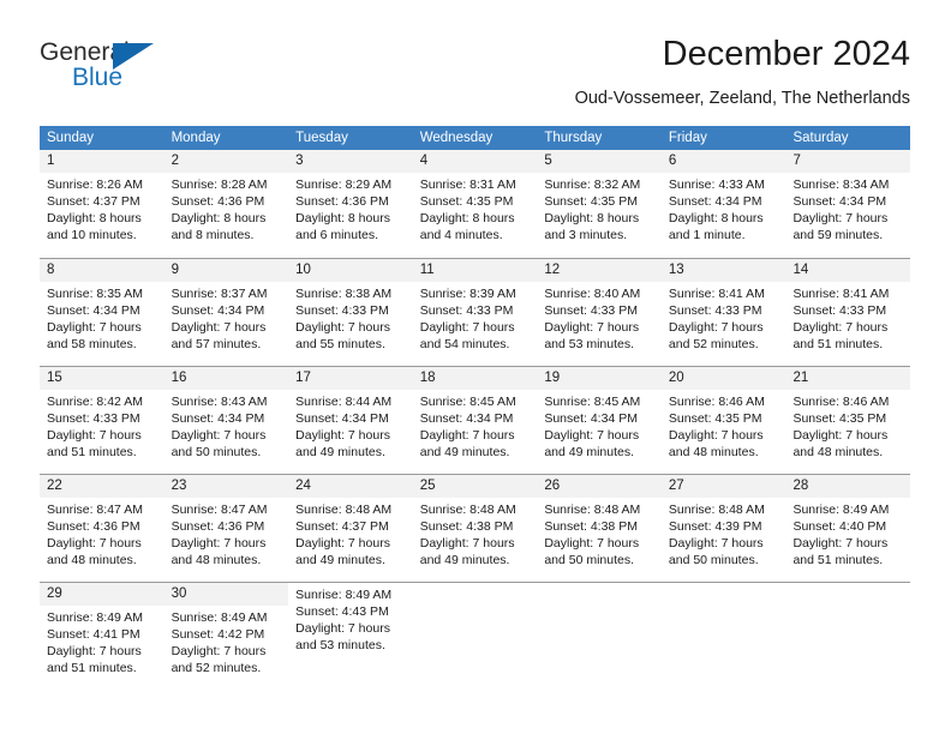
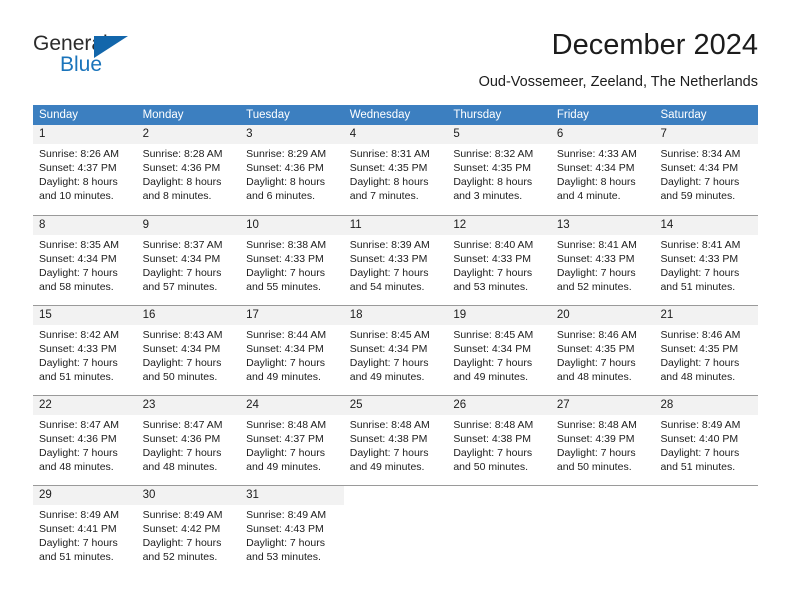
  General
  Blue
  December 2024
  Oud-Vossemeer, Zeeland, The Netherlands
  Sunday
  Monday
  Tuesday
  Wednesday
  Thursday
  Friday
  Saturday
  1
  Sunrise: 8:26 AM
  Sunset: 4:37 PM
  Daylight: 8 hours
  and 10 minutes.
  2
  Sunrise: 8:28 AM
  Sunset: 4:36 PM
  Daylight: 8 hours
  and 8 minutes.
  3
  Sunrise: 8:29 AM
  Sunset: 4:36 PM
  Daylight: 8 hours
  and 6 minutes.
  4
  Sunrise: 8:31 AM
  Sunset: 4:35 PM
  Daylight: 8 hours
- and 4 minutes.
+ and 7 minutes.
  5
  Sunrise: 8:32 AM
  Sunset: 4:35 PM
  Daylight: 8 hours
  and 3 minutes.
  6
  Sunrise: 4:33 AM
  Sunset: 4:34 PM
  Daylight: 8 hours
- and 1 minute.
+ and 4 minute.
  7
  Sunrise: 8:34 AM
  Sunset: 4:34 PM
  Daylight: 7 hours
  and 59 minutes.
  8
  Sunrise: 8:35 AM
  Sunset: 4:34 PM
  Daylight: 7 hours
  and 58 minutes.
  9
  Sunrise: 8:37 AM
  Sunset: 4:34 PM
  Daylight: 7 hours
  and 57 minutes.
  10
  Sunrise: 8:38 AM
  Sunset: 4:33 PM
  Daylight: 7 hours
  and 55 minutes.
  11
  Sunrise: 8:39 AM
  Sunset: 4:33 PM
  Daylight: 7 hours
  and 54 minutes.
  12
  Sunrise: 8:40 AM
  Sunset: 4:33 PM
  Daylight: 7 hours
  and 53 minutes.
  13
  Sunrise: 8:41 AM
  Sunset: 4:33 PM
  Daylight: 7 hours
  and 52 minutes.
  14
  Sunrise: 8:41 AM
  Sunset: 4:33 PM
  Daylight: 7 hours
  and 51 minutes.
  15
  Sunrise: 8:42 AM
  Sunset: 4:33 PM
  Daylight: 7 hours
  and 51 minutes.
  16
  Sunrise: 8:43 AM
  Sunset: 4:34 PM
  Daylight: 7 hours
  and 50 minutes.
  17
  Sunrise: 8:44 AM
  Sunset: 4:34 PM
  Daylight: 7 hours
  and 49 minutes.
  18
  Sunrise: 8:45 AM
  Sunset: 4:34 PM
  Daylight: 7 hours
  and 49 minutes.
  19
  Sunrise: 8:45 AM
  Sunset: 4:34 PM
  Daylight: 7 hours
  and 49 minutes.
  20
  Sunrise: 8:46 AM
  Sunset: 4:35 PM
  Daylight: 7 hours
  and 48 minutes.
  21
  Sunrise: 8:46 AM
  Sunset: 4:35 PM
  Daylight: 7 hours
  and 48 minutes.
  22
  Sunrise: 8:47 AM
  Sunset: 4:36 PM
  Daylight: 7 hours
  and 48 minutes.
  23
  Sunrise: 8:47 AM
  Sunset: 4:36 PM
  Daylight: 7 hours
  and 48 minutes.
  24
  Sunrise: 8:48 AM
  Sunset: 4:37 PM
  Daylight: 7 hours
  and 49 minutes.
  25
  Sunrise: 8:48 AM
  Sunset: 4:38 PM
  Daylight: 7 hours
  and 49 minutes.
  26
  Sunrise: 8:48 AM
  Sunset: 4:38 PM
  Daylight: 7 hours
  and 50 minutes.
  27
  Sunrise: 8:48 AM
  Sunset: 4:39 PM
  Daylight: 7 hours
  and 50 minutes.
  28
  Sunrise: 8:49 AM
  Sunset: 4:40 PM
  Daylight: 7 hours
  and 51 minutes.
  29
  Sunrise: 8:49 AM
  Sunset: 4:41 PM
  Daylight: 7 hours
  and 51 minutes.
  30
  Sunrise: 8:49 AM
  Sunset: 4:42 PM
  Daylight: 7 hours
  and 52 minutes.
+ 31
  Sunrise: 8:49 AM
  Sunset: 4:43 PM
  Daylight: 7 hours
  and 53 minutes.
